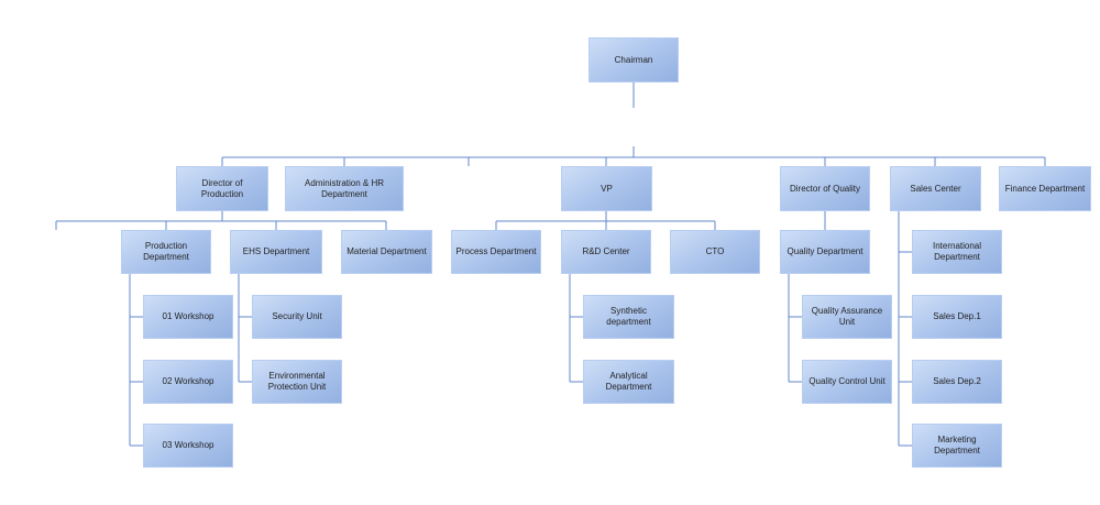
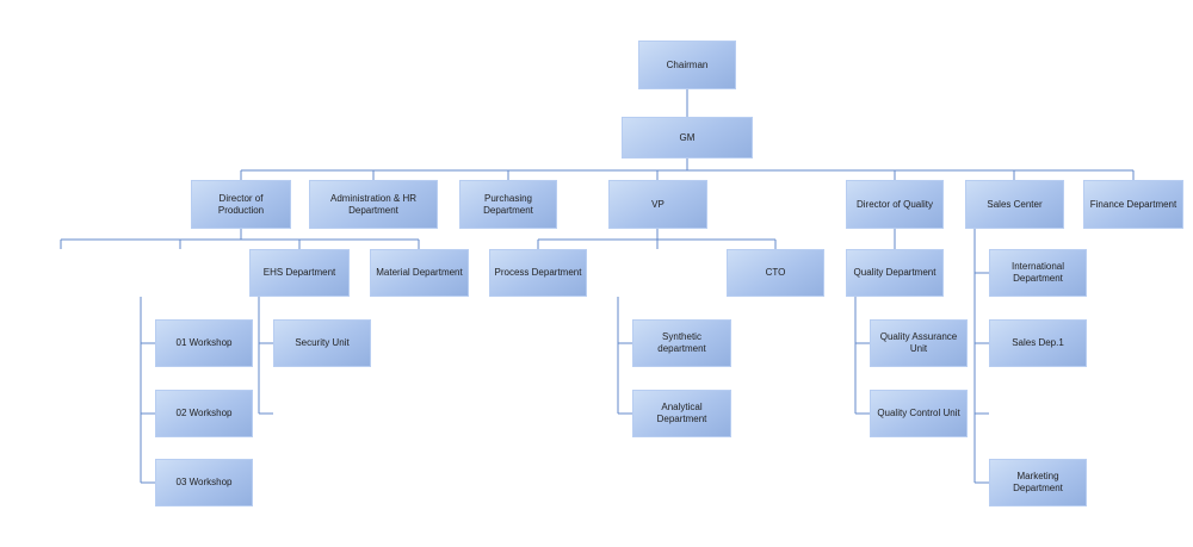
  Chairman
+ GM
  Director of Production
  Administration & HR Department
+ Purchasing Department
  VP
  Director of Quality
  Sales Center
  Finance Department
- Production Department
  EHS Department
  Material Department
  Process Department
- R&D Center
  CTO
  Quality Department
  International Department
  01 Workshop
  Security Unit
  Synthetic department
  Quality Assurance Unit
  Sales Dep.1
  02 Workshop
- Environmental Protection Unit
  Analytical Department
  Quality Control Unit
- Sales Dep.2
  03 Workshop
  Marketing Department
